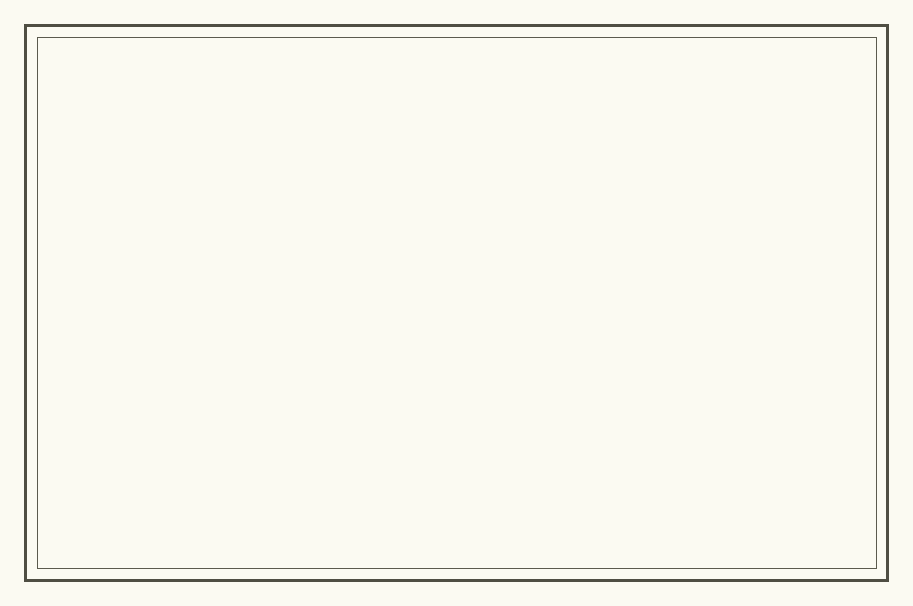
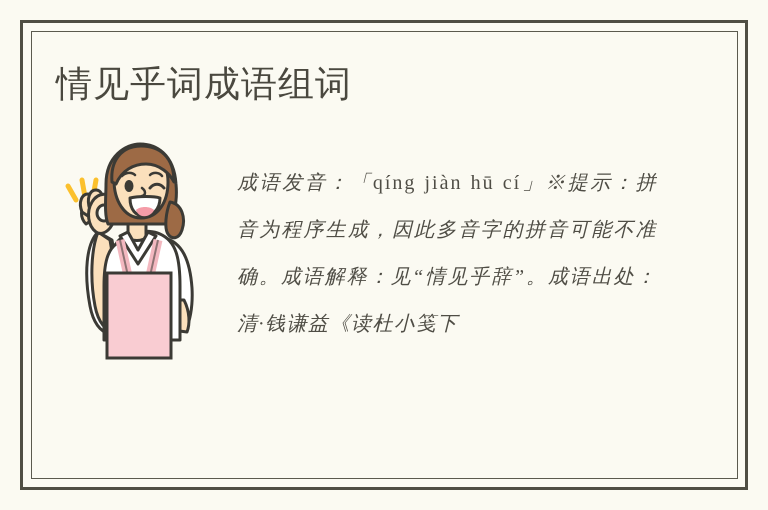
+ 情见乎词成语组词
+ 成语发音：「qíng jiàn hū cí」※提示：拼音为程序生成，因此多音字的拼音可能不准确。成语解释：见“情见乎辞”。成语出处：清·钱谦益《读杜小笺下
